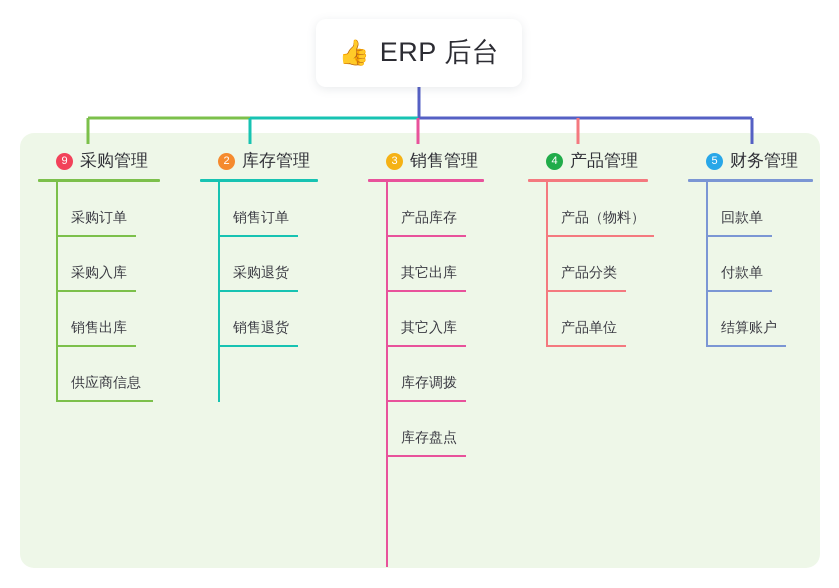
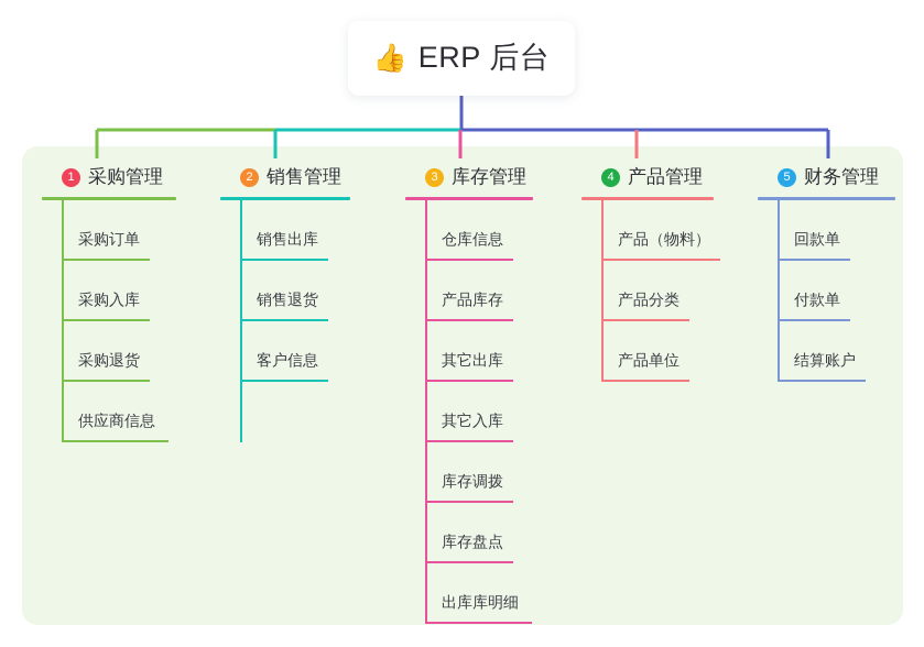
  👍
  ERP 后台
- 9
+ 1
  采购管理
  采购订单
  采购入库
- 销售出库
+ 采购退货
  供应商信息
  2
- 库存管理
+ 销售管理
- 销售订单
- 采购退货
+ 销售出库
  销售退货
+ 客户信息
  3
- 销售管理
+ 库存管理
+ 仓库信息
  产品库存
  其它出库
  其它入库
  库存调拨
  库存盘点
+ 出库库明细
  4
  产品管理
  产品（物料）
  产品分类
  产品单位
  5
  财务管理
  回款单
  付款单
  结算账户
